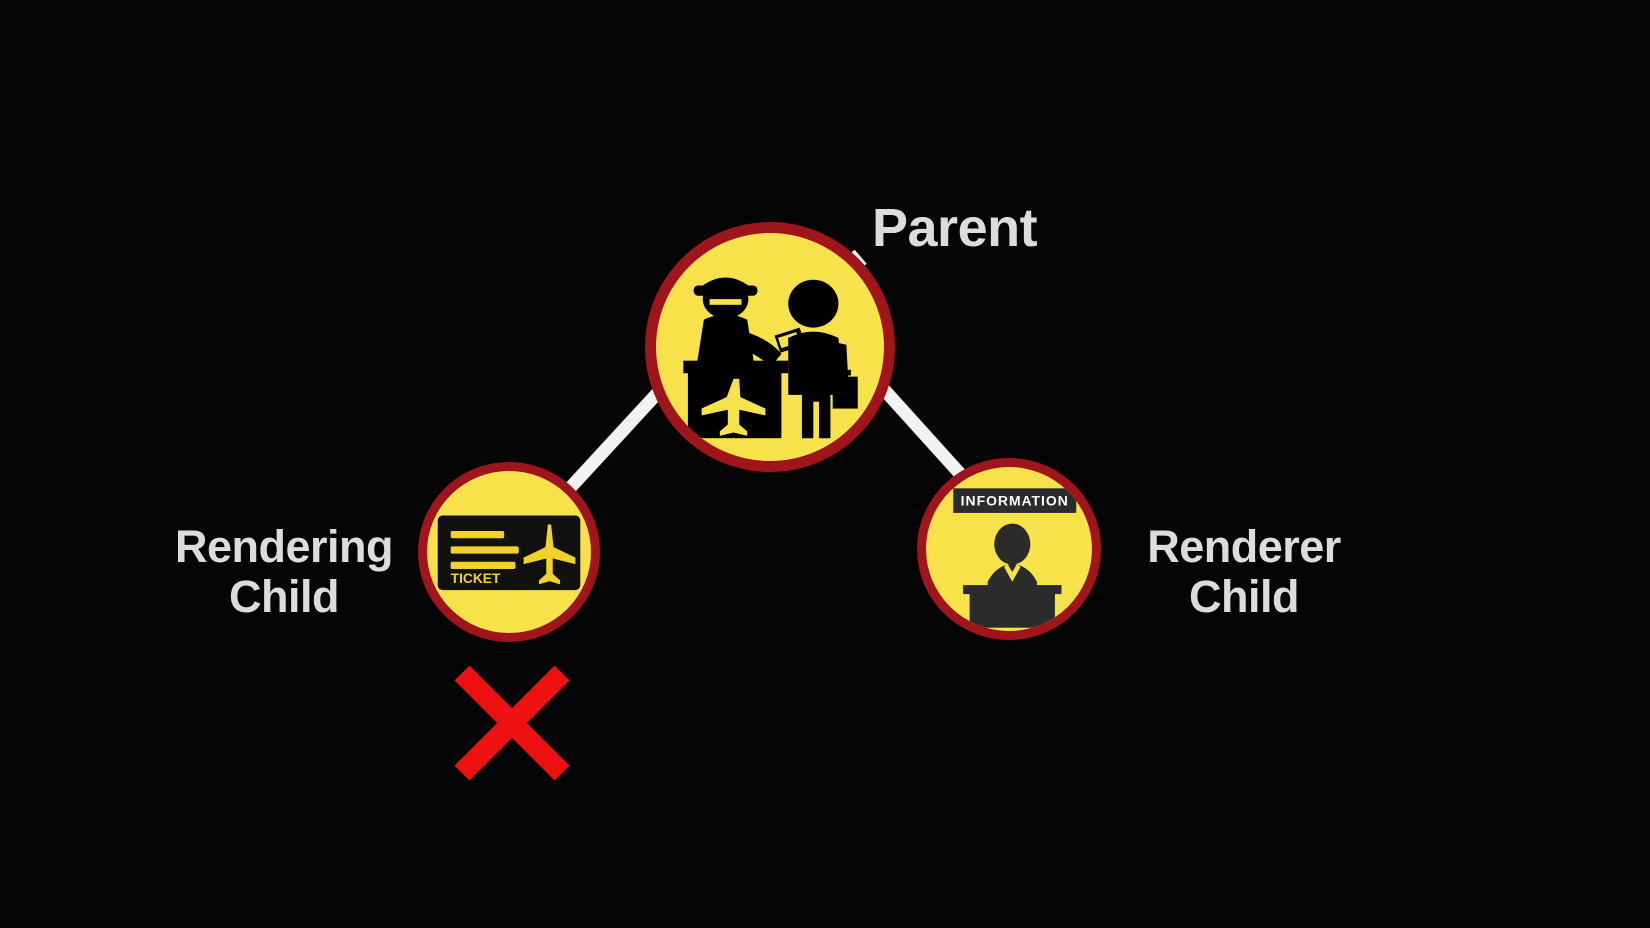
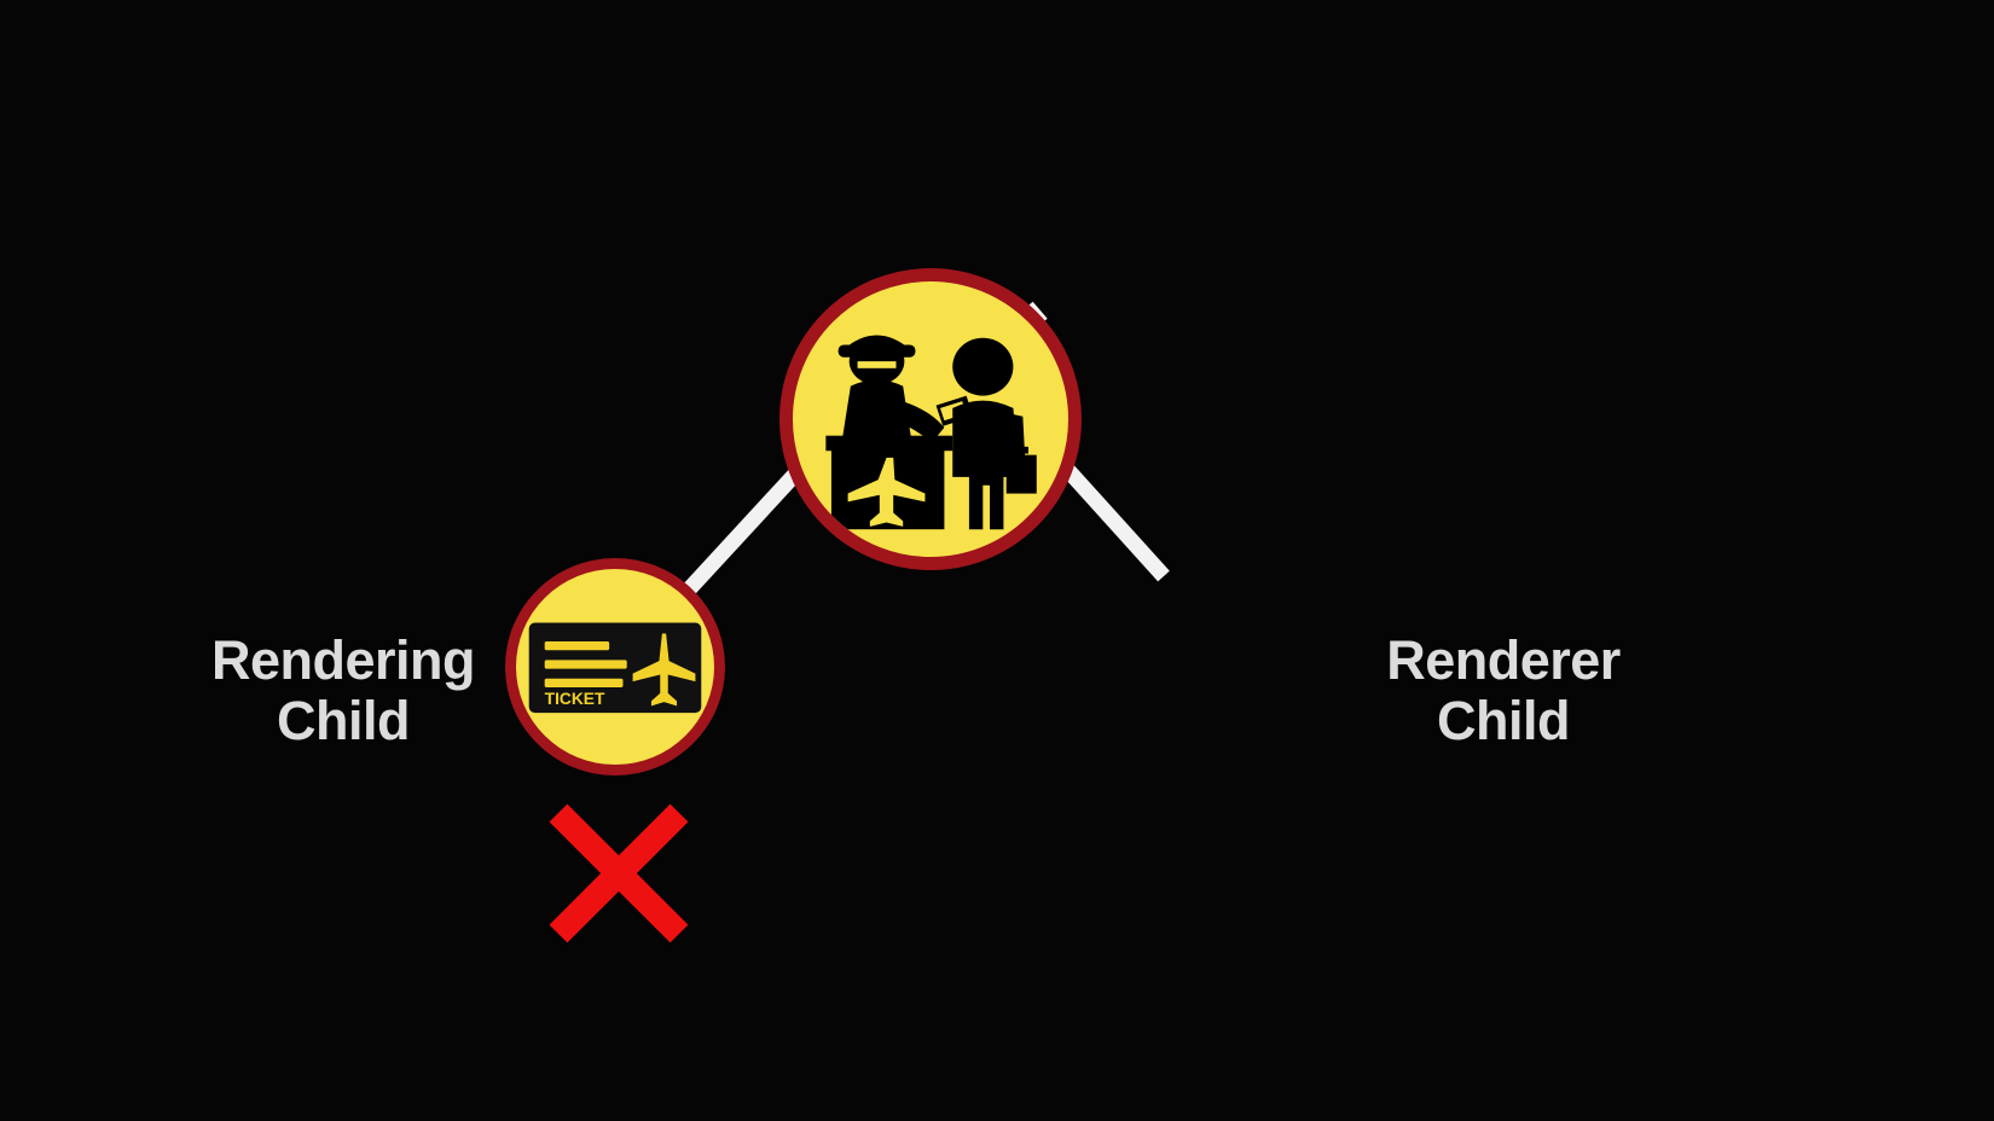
  TICKET
- INFORMATION
- Parent
  Rendering
  Child
  Renderer
  Child
